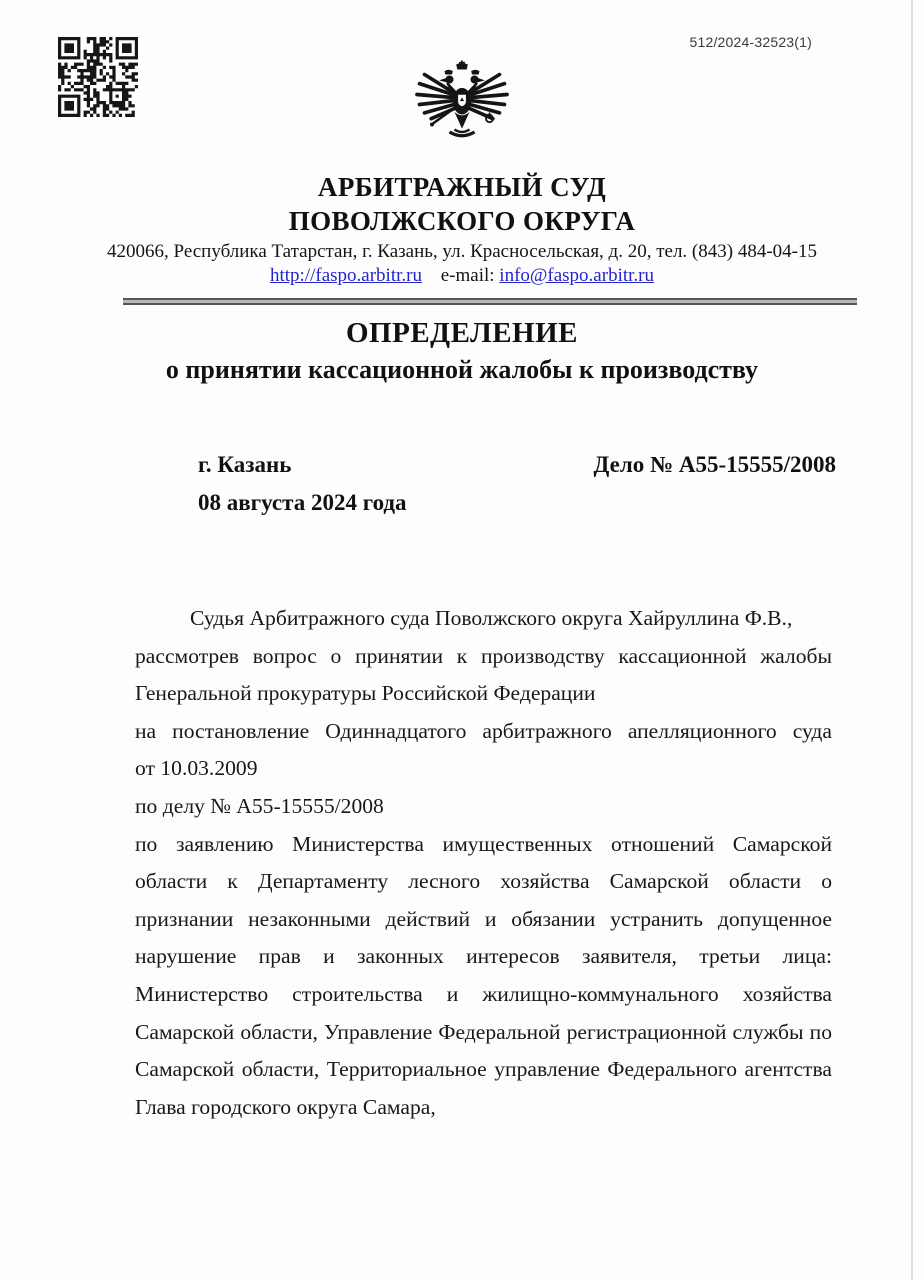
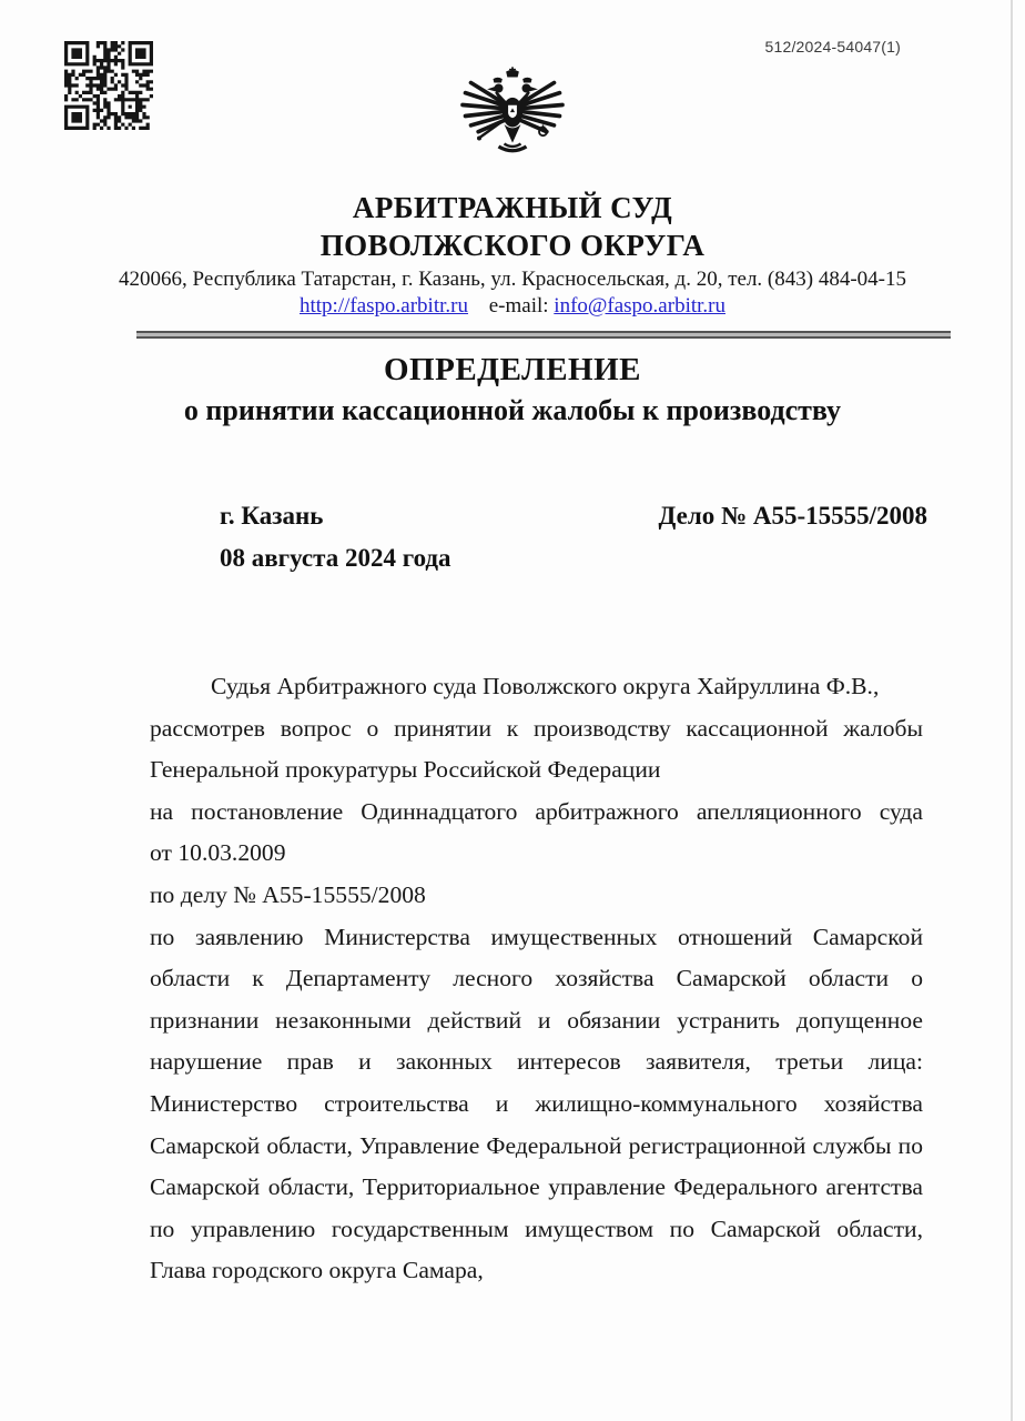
- 512/2024-32523(1)
+ 512/2024-54047(1)
  АРБИТРАЖНЫЙ СУД
  ПОВОЛЖСКОГО ОКРУГА
  420066, Республика Татарстан, г. Казань, ул. Красносельская, д. 20, тел. (843) 484-04-15
  http://faspo.arbitr.ru e-mail: info@faspo.arbitr.ru
  ОПРЕДЕЛЕНИЕ
  о принятии кассационной жалобы к производству
  г. Казань
  Дело № А55-15555/2008
  08 августа 2024 года
  Судья Арбитражного суда Поволжского округа Хайруллина Ф.В.,
  рассмотрев вопрос о принятии к производству кассационной жалобы
  Генеральной прокуратуры Российской Федерации
  на постановление Одиннадцатого арбитражного апелляционного суда
  от 10.03.2009
  по делу № А55-15555/2008
  по заявлению Министерства имущественных отношений Самарской
  области к Департаменту лесного хозяйства Самарской области о
  признании незаконными действий и обязании устранить допущенное
  нарушение прав и законных интересов заявителя, третьи лица:
  Министерство строительства и жилищно-коммунального хозяйства
  Самарской области, Управление Федеральной регистрационной службы по
  Самарской области, Территориальное управление Федерального агентства
+ по управлению государственным имуществом по Самарской области,
  Глава городского округа Самара,
